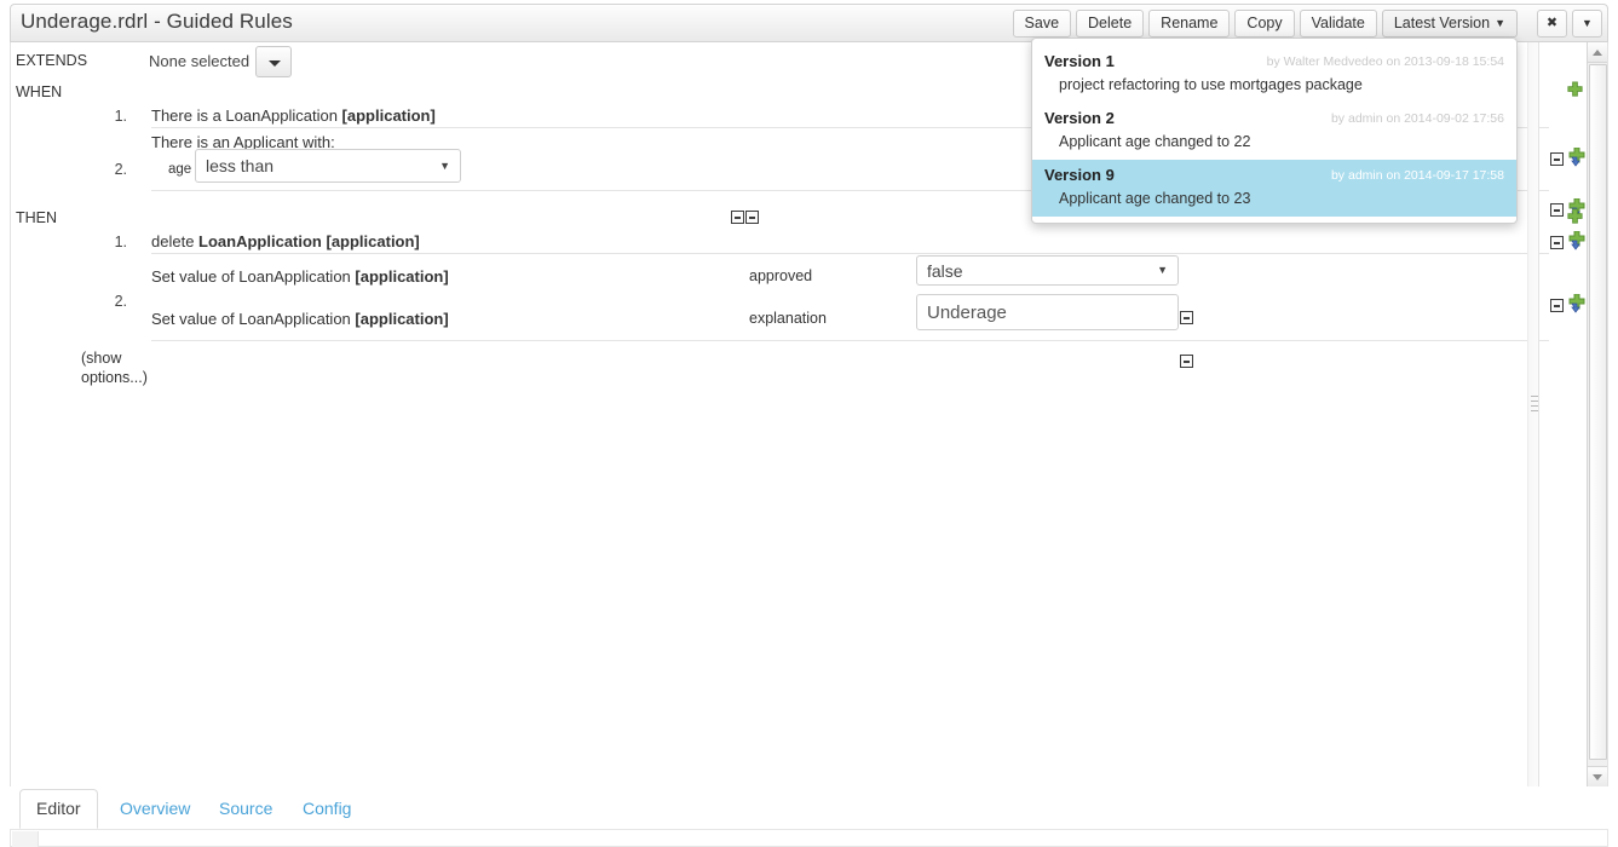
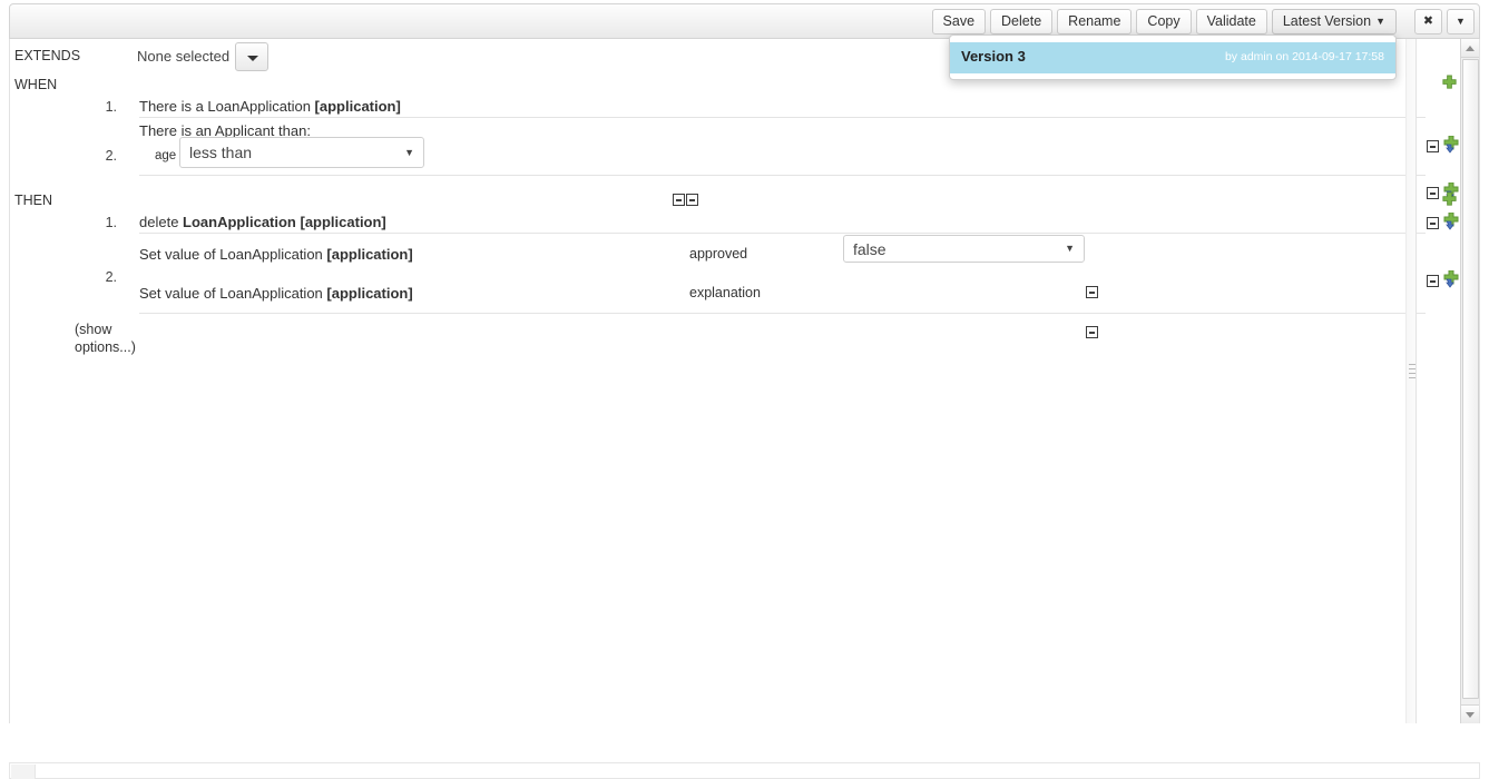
- Underage.rdrl - Guided Rules
  Save
  Delete
  Rename
  Copy
  Validate
  Latest Version ▼
  ✖
  ▼
  EXTENDS
  None selected
  WHEN
  1.
  There is a LoanApplication [application]
- There is an Applicant with:
+ There is an Applicant than:
  2.
  age
  less than
  ▼
  THEN
  1.
  delete LoanApplication [application]
  2.
  Set value of LoanApplication [application]
  approved
  false
  ▼
  Set value of LoanApplication [application]
  explanation
- Underage
  (show options...)
- Version 1
- by Walter Medvedeo on 2013-09-18 15:54
- project refactoring to use mortgages package
- Version 2
- by admin on 2014-09-02 17:56
- Applicant age changed to 22
- Version 9
+ Version 3
  by admin on 2014-09-17 17:58
- Applicant age changed to 23
- Editor
- Overview
- Source
- Config
